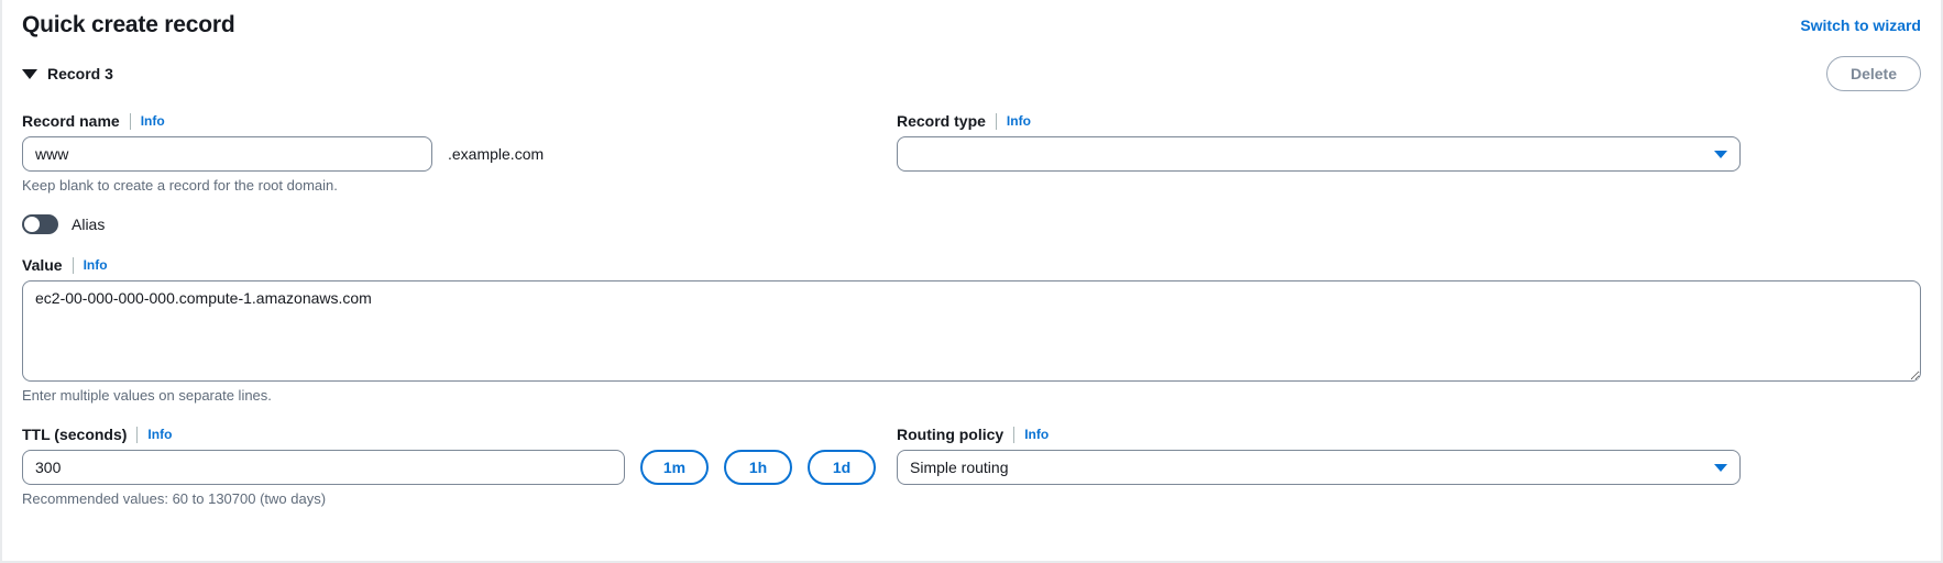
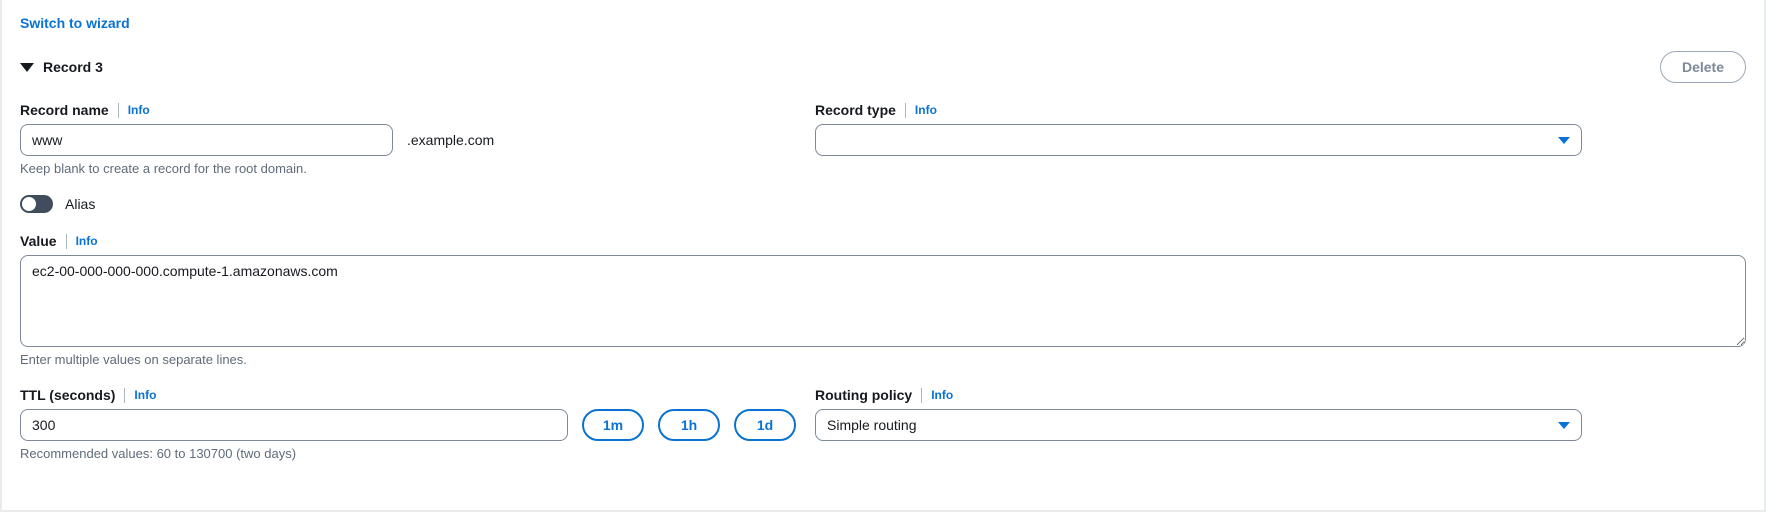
- Quick create record
  Switch to wizard
  Record 3
  Delete
  Record name
  Info
  www
  .example.com
  Keep blank to create a record for the root domain.
  Record type
  Info
  Alias
  Value
  Info
  ec2-00-000-000-000.compute-1.amazonaws.com
  Enter multiple values on separate lines.
  TTL (seconds)
  Info
  300
  1m
  1h
  1d
  Recommended values: 60 to 130700 (two days)
  Routing policy
  Info
  Simple routing
